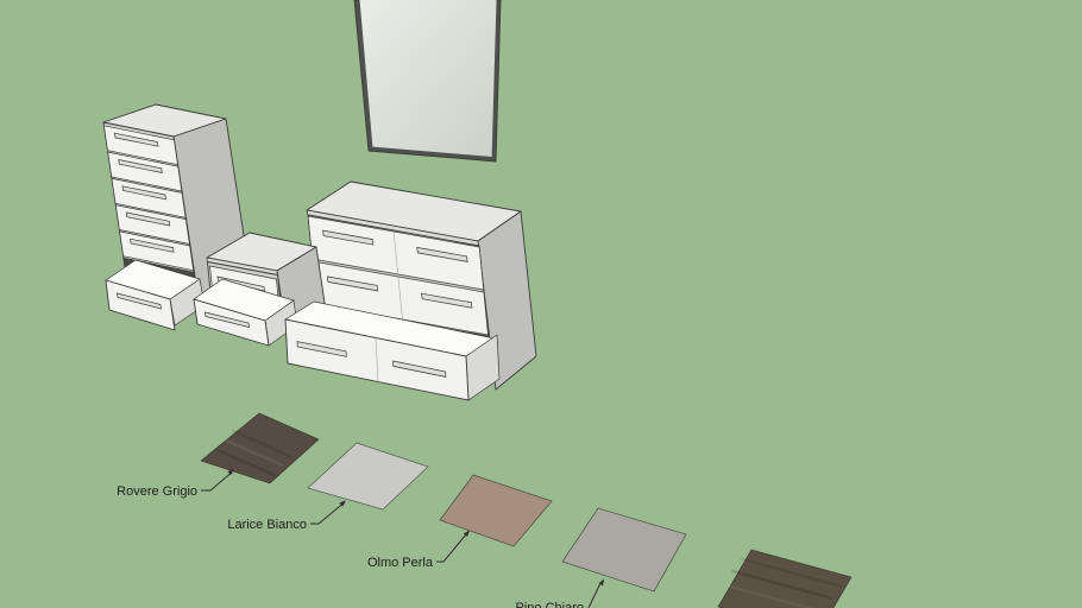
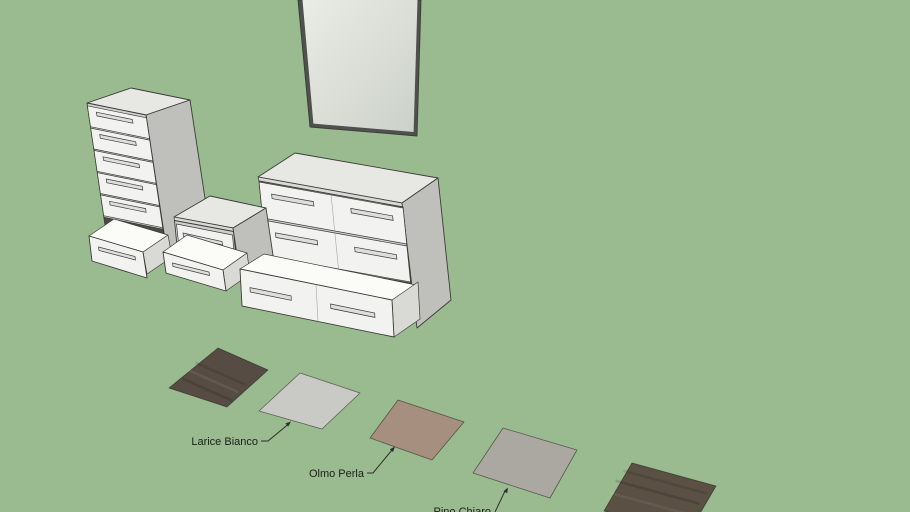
- Rovere Grigio
  Larice Bianco
  Olmo Perla
